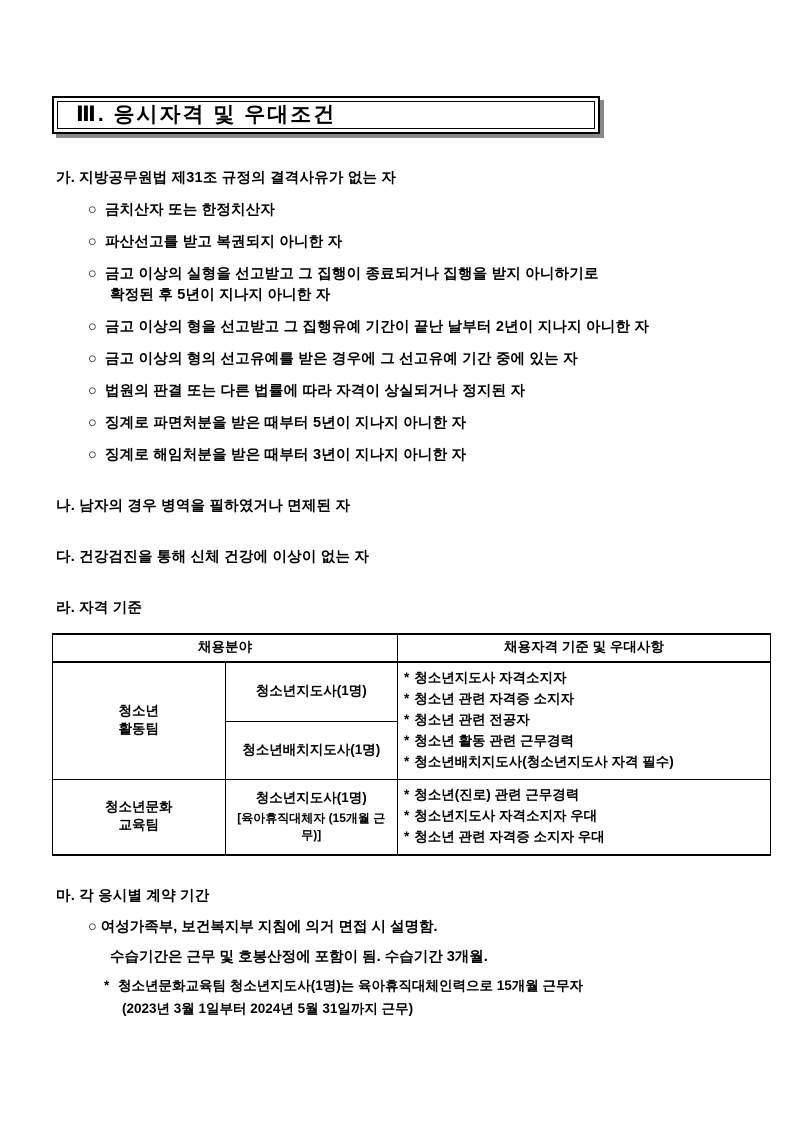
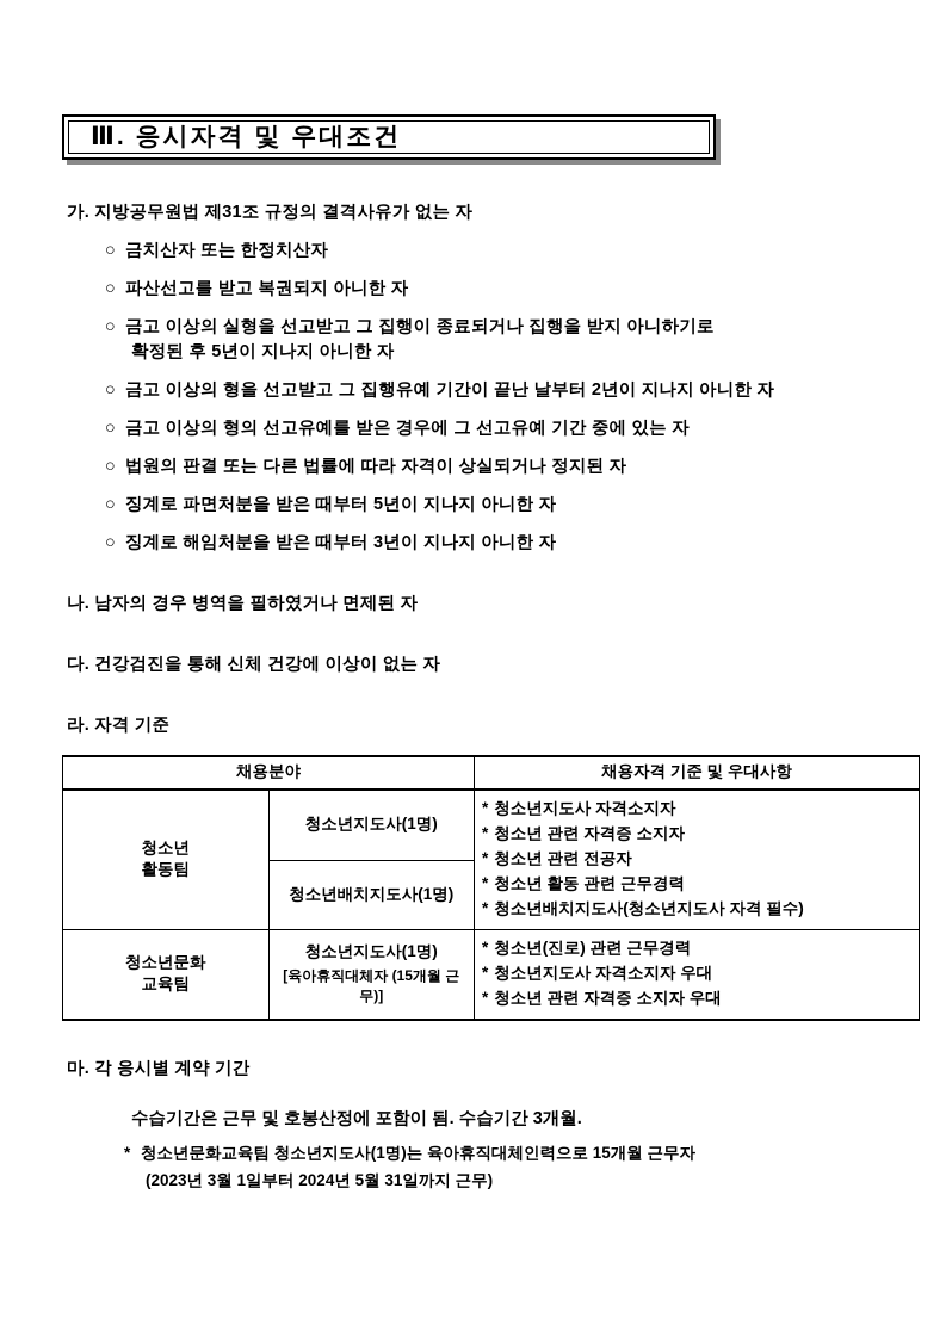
  Ⅲ. 응시자격 및 우대조건
  가. 지방공무원법 제31조 규정의 결격사유가 없는 자
  ○ 금치산자 또는 한정치산자
  ○ 파산선고를 받고 복권되지 아니한 자
  ○ 금고 이상의 실형을 선고받고 그 집행이 종료되거나 집행을 받지 아니하기로
  확정된 후 5년이 지나지 아니한 자
  ○ 금고 이상의 형을 선고받고 그 집행유예 기간이 끝난 날부터 2년이 지나지 아니한 자
  ○ 금고 이상의 형의 선고유예를 받은 경우에 그 선고유예 기간 중에 있는 자
  ○ 법원의 판결 또는 다른 법률에 따라 자격이 상실되거나 정지된 자
  ○ 징계로 파면처분을 받은 때부터 5년이 지나지 아니한 자
  ○ 징계로 해임처분을 받은 때부터 3년이 지나지 아니한 자
  나. 남자의 경우 병역을 필하였거나 면제된 자
  다. 건강검진을 통해 신체 건강에 이상이 없는 자
  라. 자격 기준
  채용분야	채용자격 기준 및 우대사항
  청소년 활동팀	청소년지도사(1명)	* 청소년지도사 자격소지자 * 청소년 관련 자격증 소지자 * 청소년 관련 전공자 * 청소년 활동 관련 근무경력 * 청소년배치지도사(청소년지도사 자격 필수)
  청소년배치지도사(1명)
  청소년문화 교육팀	청소년지도사(1명) [육아휴직대체자 (15개월 근무)]	* 청소년(진로) 관련 근무경력 * 청소년지도사 자격소지자 우대 * 청소년 관련 자격증 소지자 우대
  마. 각 응시별 계약 기간
- ○ 여성가족부, 보건복지부 지침에 의거 면접 시 설명함.
  수습기간은 근무 및 호봉산정에 포함이 됨. 수습기간 3개월.
  * 청소년문화교육팀 청소년지도사(1명)는 육아휴직대체인력으로 15개월 근무자
  (2023년 3월 1일부터 2024년 5월 31일까지 근무)
